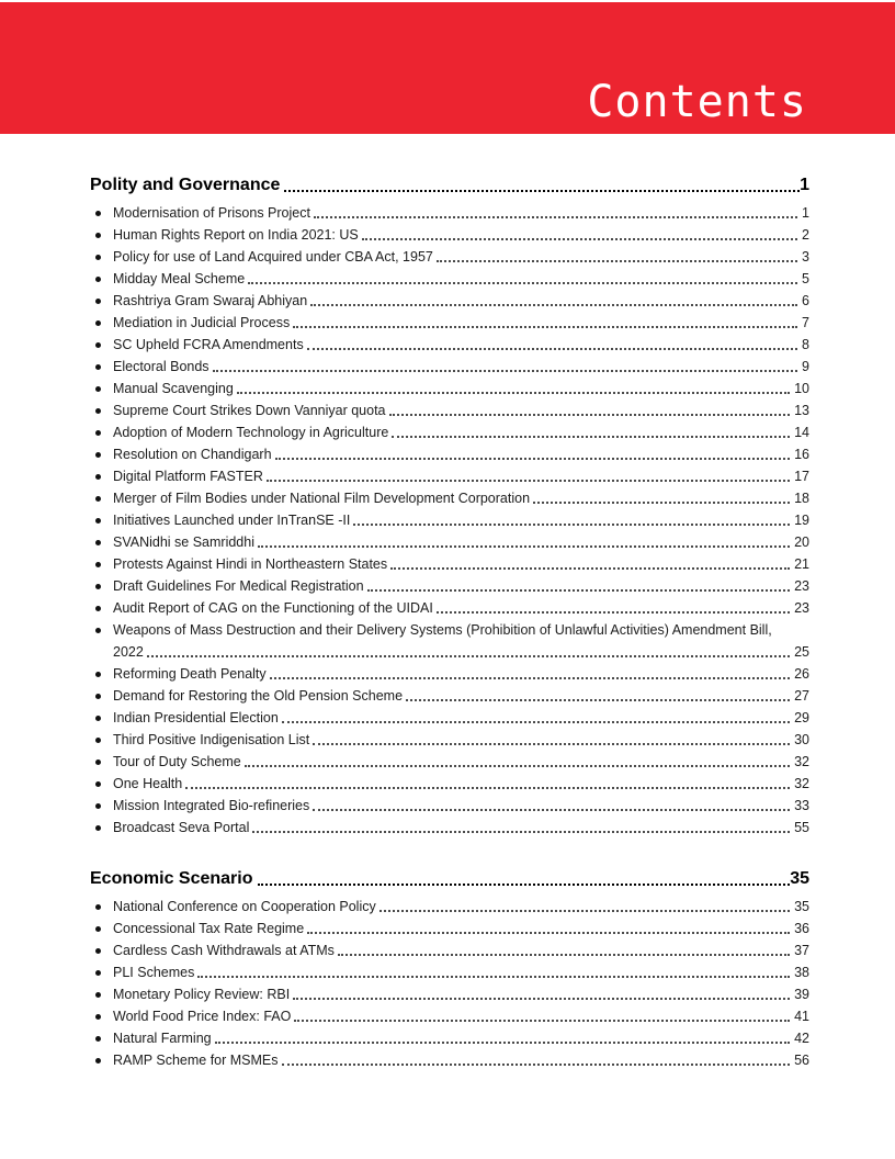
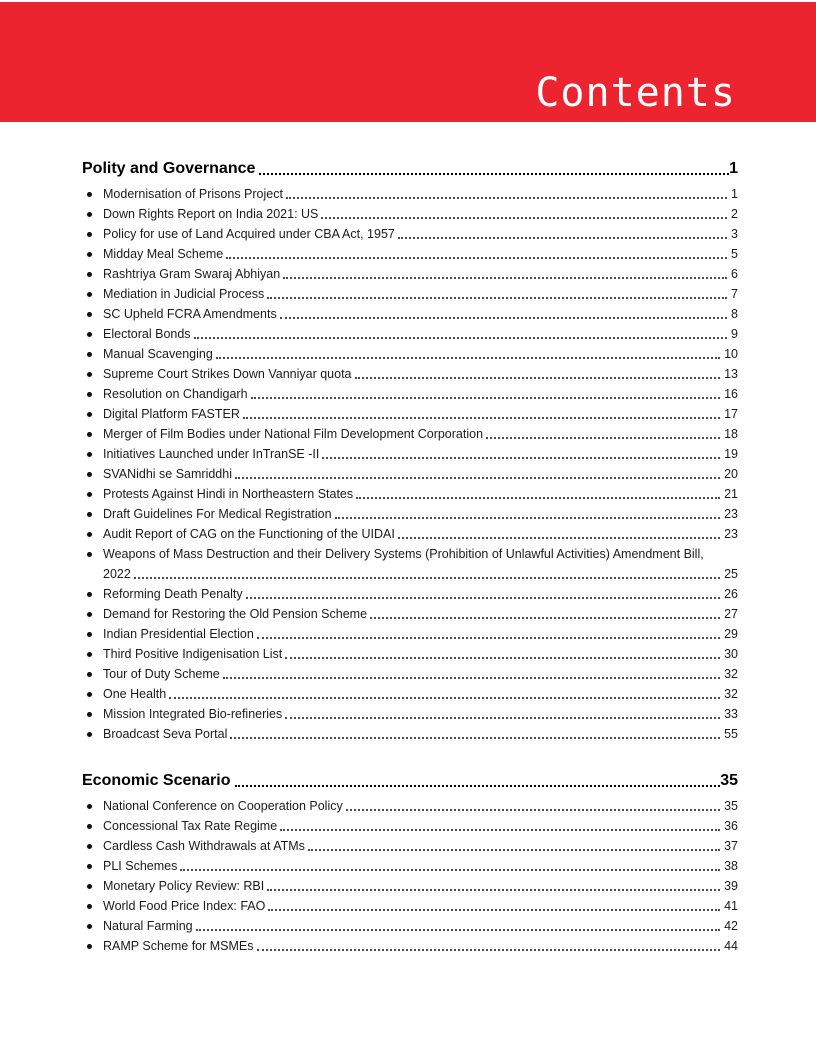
  Contents
  Polity and Governance
  1
  Modernisation of Prisons Project
  1
- Human Rights Report on India 2021: US
+ Down Rights Report on India 2021: US
  2
  Policy for use of Land Acquired under CBA Act, 1957
  3
  Midday Meal Scheme
  5
  Rashtriya Gram Swaraj Abhiyan
  6
  Mediation in Judicial Process
  7
  SC Upheld FCRA Amendments
  8
  Electoral Bonds
  9
  Manual Scavenging
  10
  Supreme Court Strikes Down Vanniyar quota
  13
- Adoption of Modern Technology in Agriculture
- 14
  Resolution on Chandigarh
  16
  Digital Platform FASTER
  17
  Merger of Film Bodies under National Film Development Corporation
  18
  Initiatives Launched under InTranSE -II
  19
  SVANidhi se Samriddhi
  20
  Protests Against Hindi in Northeastern States
  21
  Draft Guidelines For Medical Registration
  23
  Audit Report of CAG on the Functioning of the UIDAI
  23
  Weapons of Mass Destruction and their Delivery Systems (Prohibition of Unlawful Activities) Amendment Bill,
  2022
  25
  Reforming Death Penalty
  26
  Demand for Restoring the Old Pension Scheme
  27
  Indian Presidential Election
  29
  Third Positive Indigenisation List
  30
  Tour of Duty Scheme
  32
  One Health
  32
  Mission Integrated Bio-refineries
  33
  Broadcast Seva Portal
  55
  Economic Scenario
  35
  National Conference on Cooperation Policy
  35
  Concessional Tax Rate Regime
  36
  Cardless Cash Withdrawals at ATMs
  37
  PLI Schemes
  38
  Monetary Policy Review: RBI
  39
  World Food Price Index: FAO
  41
  Natural Farming
  42
  RAMP Scheme for MSMEs
- 56
+ 44
